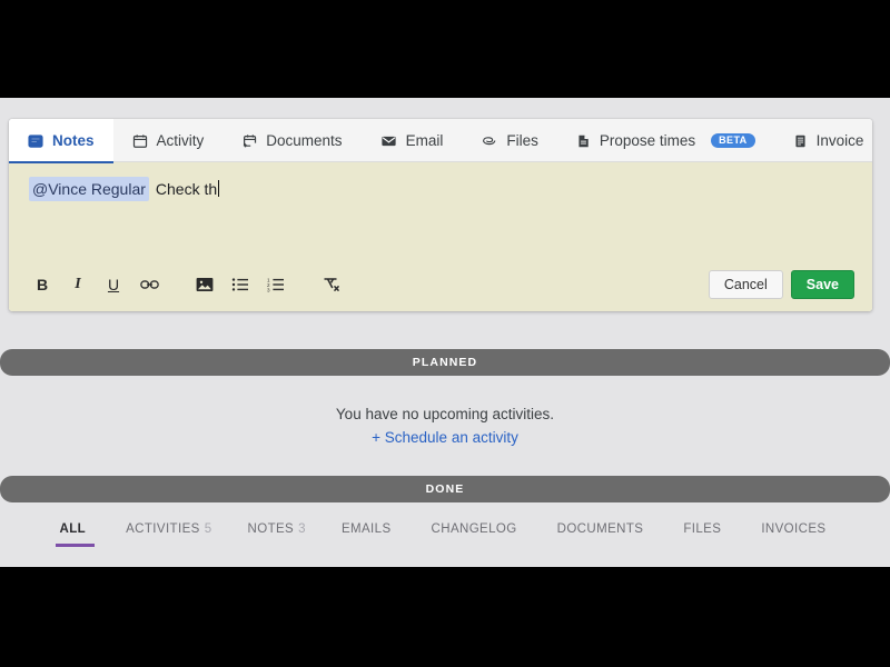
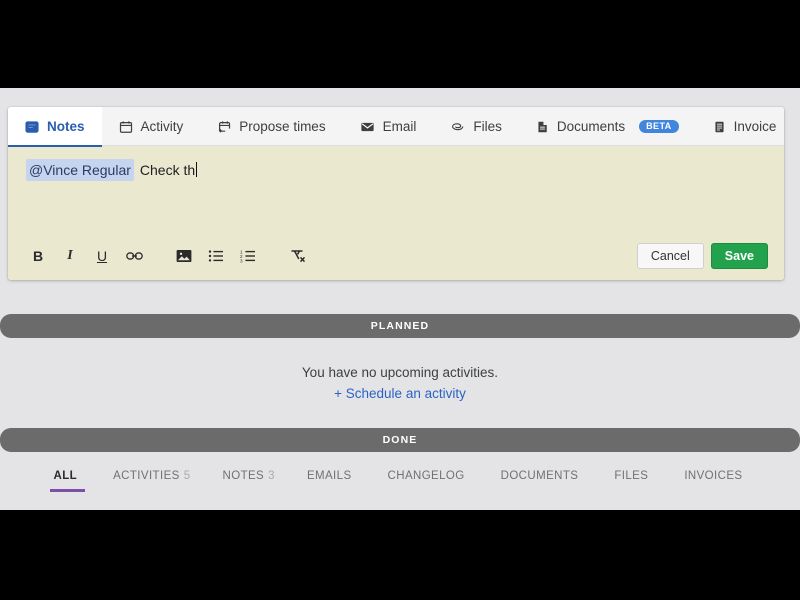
  Notes
  Activity
- Documents
+ Propose times
  Email
  Files
- Propose times
+ Documents
  BETA
  Invoice
  @Vince Regular
  Check th
  B
  I
  U
  Cancel
  Save
  PLANNED
  You have no upcoming activities.
  + Schedule an activity
  DONE
  ALL
  ACTIVITIES 5
  NOTES 3
  EMAILS
  CHANGELOG
  DOCUMENTS
  FILES
  INVOICES
